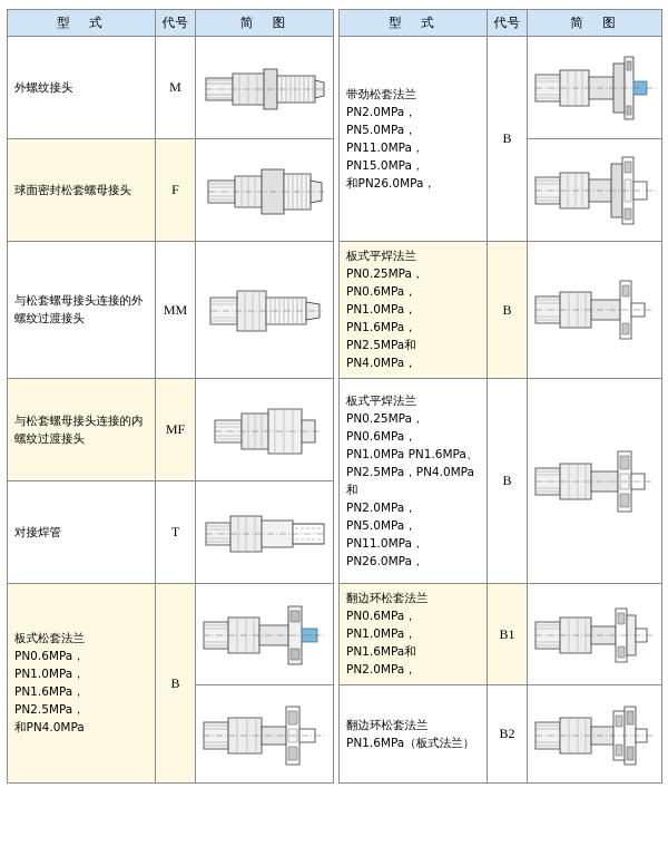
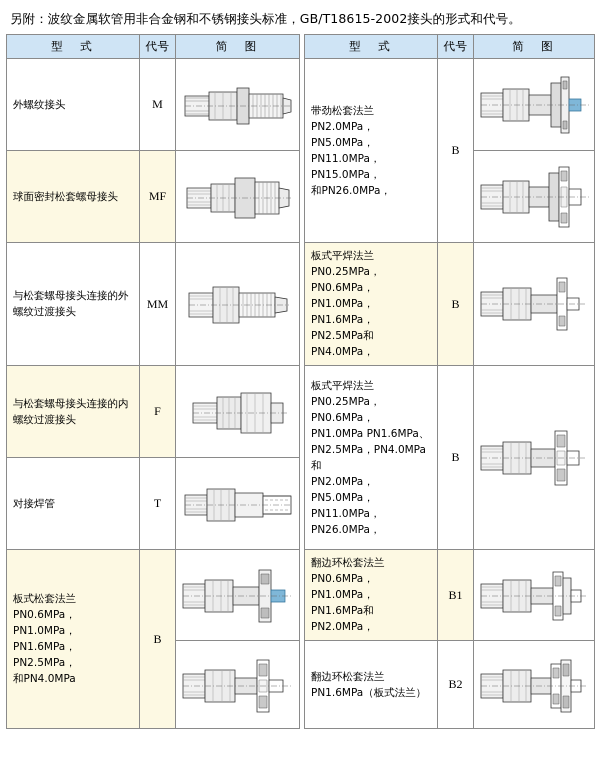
+ 另附：波纹金属软管用非合金钢和不锈钢接头标准，GB/T18615-2002接头的形式和代号。
  型 式	代号	简 图		型 式	代号	简 图
  外螺纹接头	M			带劲松套法兰 PN2.0MPa，PN5.0MPa， PN11.0MPa，PN15.0MPa， 和PN26.0MPa，	B
- 球面密封松套螺母接头	F
+ 球面密封松套螺母接头	MF
  与松套螺母接头连接的外螺纹过渡接头	MM		板式平焊法兰 PN0.25MPa，PN0.6MPa， PN1.0MPa，PN1.6MPa， PN2.5MPa和PN4.0MPa，	B
- 与松套螺母接头连接的内螺纹过渡接头	MF		板式平焊法兰 PN0.25MPa，PN0.6MPa， PN1.0MPa PN1.6MPa、 PN2.5MPa，PN4.0MPa和 PN2.0MPa，PN5.0MPa， PN11.0MPa，PN26.0MPa，	B
+ 与松套螺母接头连接的内螺纹过渡接头	F		板式平焊法兰 PN0.25MPa，PN0.6MPa， PN1.0MPa PN1.6MPa、 PN2.5MPa，PN4.0MPa和 PN2.0MPa，PN5.0MPa， PN11.0MPa，PN26.0MPa，	B
  对接焊管	T
  板式松套法兰 PN0.6MPa，PN1.0MPa， PN1.6MPa，PN2.5MPa， 和PN4.0MPa	B		翻边环松套法兰 PN0.6MPa，PN1.0MPa， PN1.6MPa和PN2.0MPa，	B1
  	翻边环松套法兰 PN1.6MPa（板式法兰）	B2
